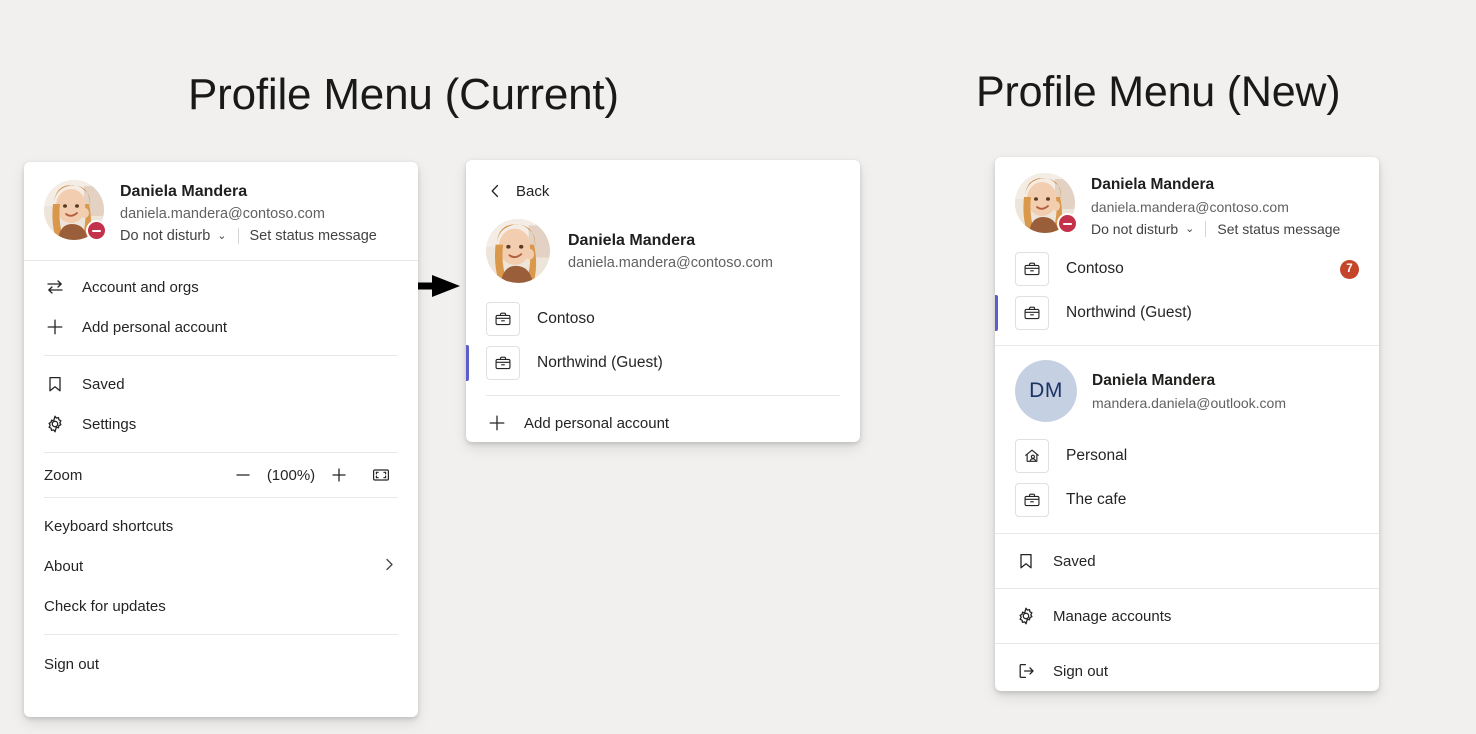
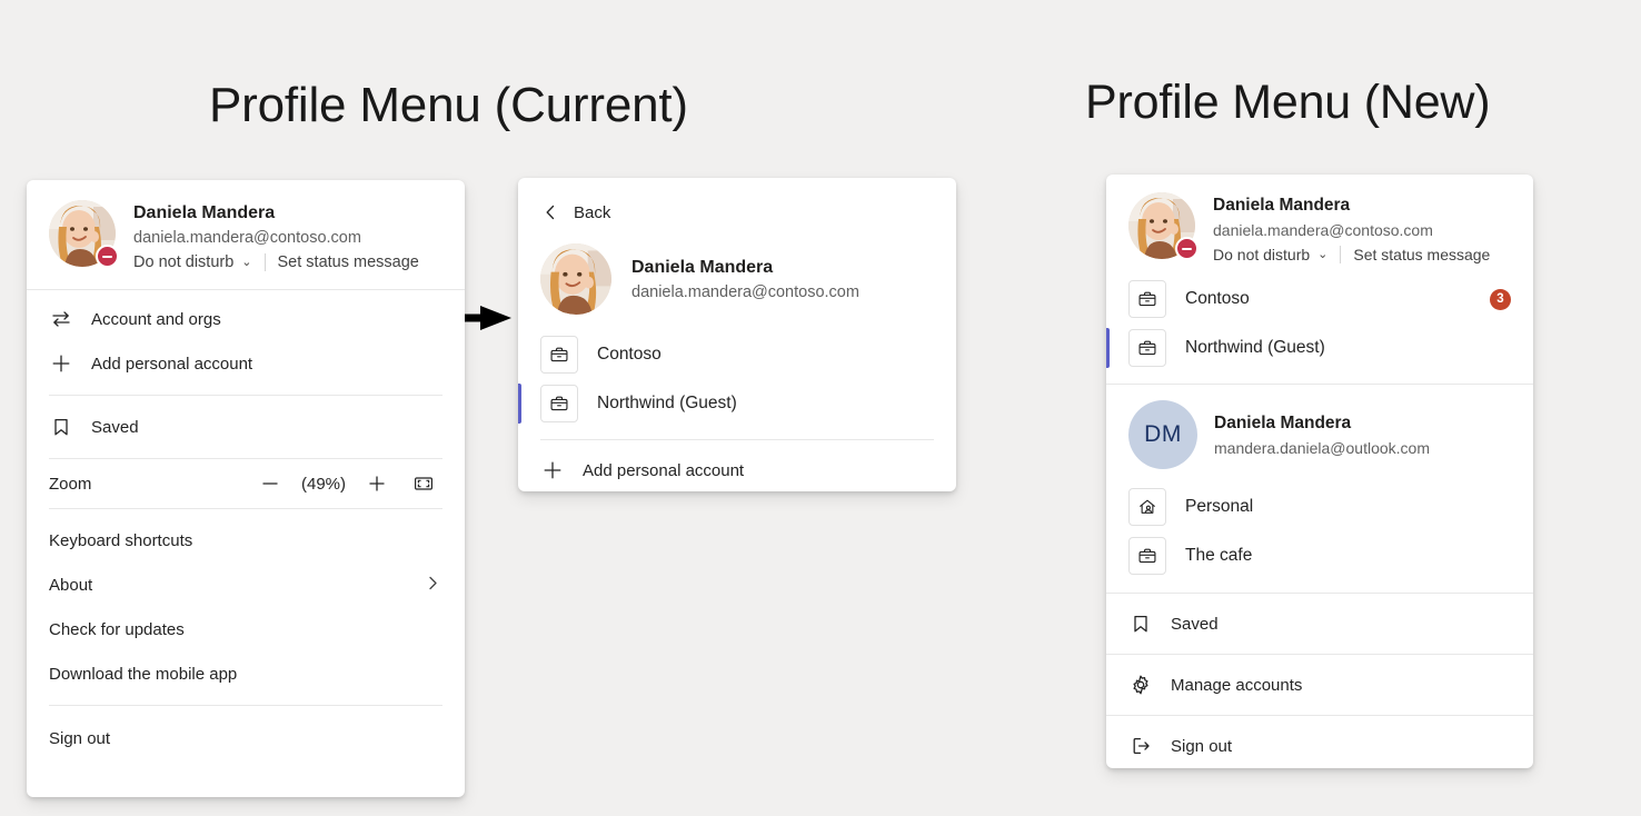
  Profile Menu (Current)
  Profile Menu (New)
  Daniela Mandera
  daniela.mandera@contoso.com
  Do not disturb
  ⌄
  Set status message
  Account and orgs
  Add personal account
  Saved
- Settings
  Zoom
- (100%)
+ (49%)
  Keyboard shortcuts
  About
  Check for updates
+ Download the mobile app
  Sign out
  Back
  Daniela Mandera
  daniela.mandera@contoso.com
  Contoso
  Northwind (Guest)
  Add personal account
  Daniela Mandera
  daniela.mandera@contoso.com
  Do not disturb
  ⌄
  Set status message
  Contoso
- 7
+ 3
  Northwind (Guest)
  DM
  Daniela Mandera
  mandera.daniela@outlook.com
  Personal
  The cafe
  Saved
  Manage accounts
  Sign out
